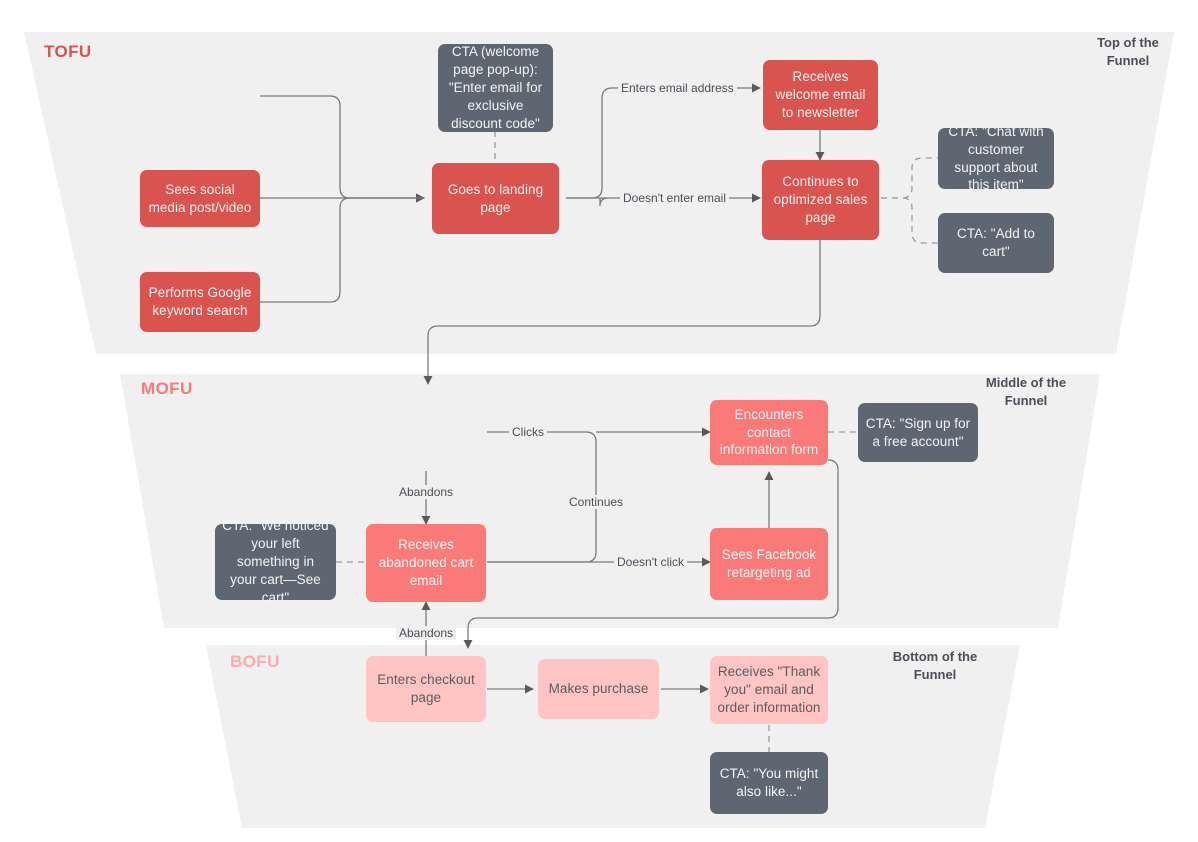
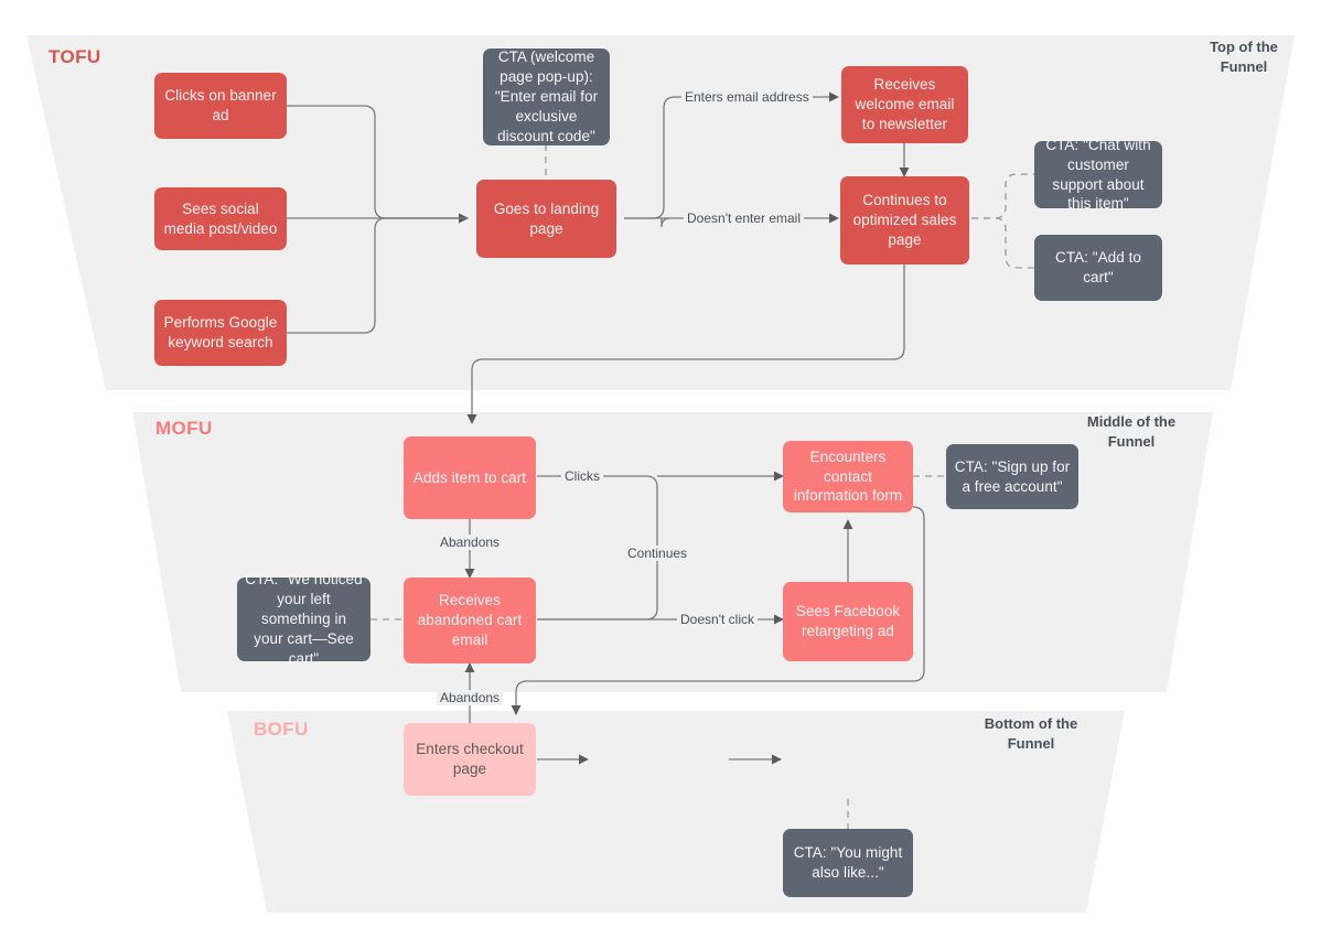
  TOFU
  Top of the
  Funnel
  MOFU
  Middle of the
  Funnel
  BOFU
  Bottom of the
  Funnel
+ Clicks on banner ad
  Sees social media post/video
  Performs Google keyword search
  CTA (welcome page pop-up): "Enter email for exclusive discount code"
  Goes to landing page
  Receives welcome email to newsletter
  Continues to optimized sales page
  CTA: "Chat with customer support about this item"
  CTA: "Add to cart"
+ Adds item to cart
  Receives abandoned cart email
  Encounters contact information form
  Sees Facebook retargeting ad
  CTA: "Sign up for a free account"
  CTA: "We noticed your left something in your cart—See cart"
  Enters checkout page
- Makes purchase
- Receives "Thank you" email and order information
  CTA: "You might also like..."
  Enters email address
  Doesn't enter email
  Clicks
  Abandons
  Continues
  Doesn't click
  Abandons
